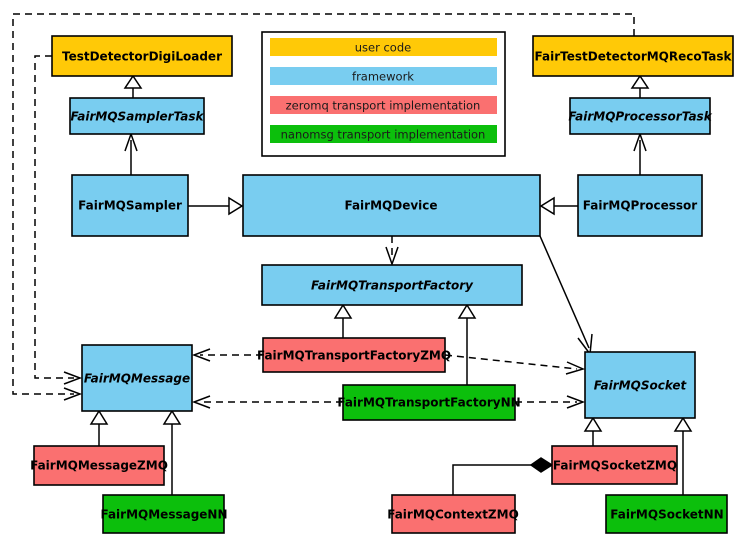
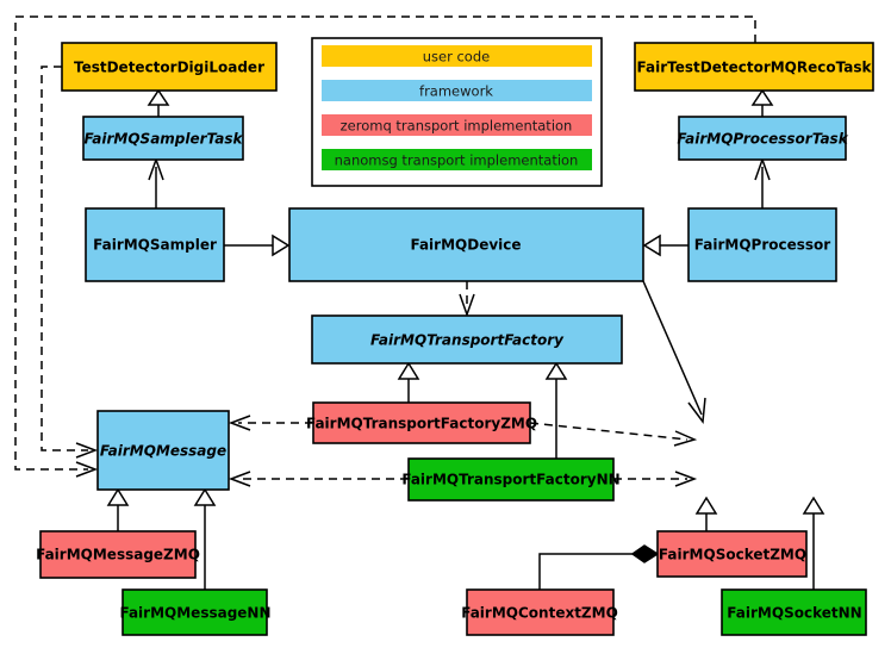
  TestDetectorDigiLoader
  FairTestDetectorMQRecoTask
  FairMQSamplerTask
  FairMQProcessorTask
  FairMQSampler
  FairMQDevice
  FairMQProcessor
  FairMQTransportFactory
  FairMQTransportFactoryZMQ
  FairMQTransportFactoryNN
  FairMQMessage
- FairMQSocket
  FairMQMessageZMQ
  FairMQMessageNN
  FairMQSocketZMQ
  FairMQSocketNN
  FairMQContextZMQ
  user code
  framework
  zeromq transport implementation
  nanomsg transport implementation
